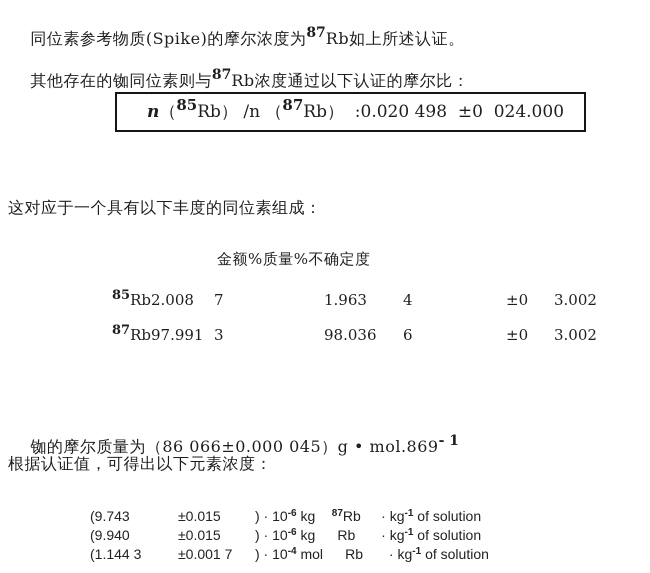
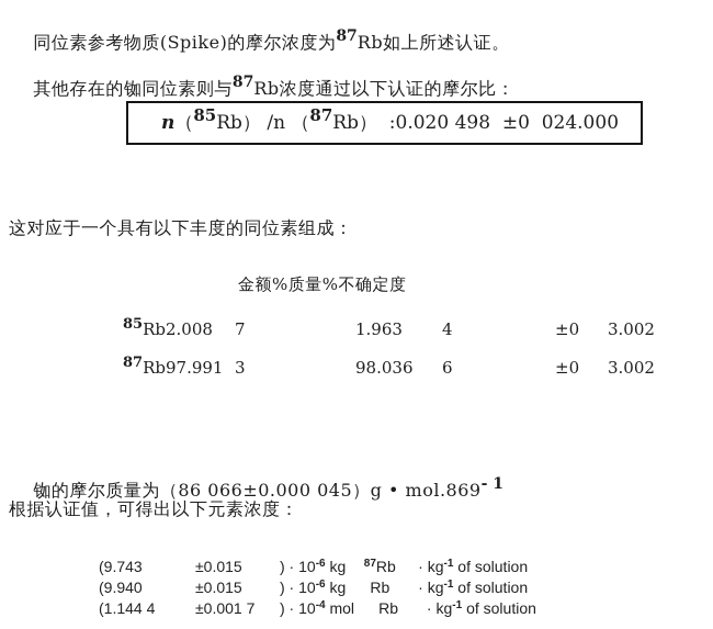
  同位素参考物质(Spike)的摩尔浓度为87Rb如上所述认证。
  其他存在的铷同位素则与87Rb浓度通过以下认证的摩尔比：
  n
  （
  85
  Rb） /n （
  87
  Rb） :0.020 498 ±0 024.000
  这对应于一个具有以下丰度的同位素组成：
  金额%质量%不确定度
  85Rb2.008
  7
  1.963
  4
  ±0
  3.002
  87Rb97.991
  3
  98.036
  6
  ±0
  3.002
  铷的摩尔质量为（86 066±0.000 045）g • mol.869- 1
  根据认证值，可得出以下元素浓度：
  (9.743
  ±0.015
  ) · 10
  -6
  kg
  87Rb
  · kg
  -1
  of solution
  (9.940
  ±0.015
  ) · 10
  -6
  kg
  Rb
  · kg
  -1
  of solution
- (1.144 3
+ (1.144 4
  ±0.001 7
  ) · 10
  -4
  mol
  Rb
  · kg
  -1
  of solution
